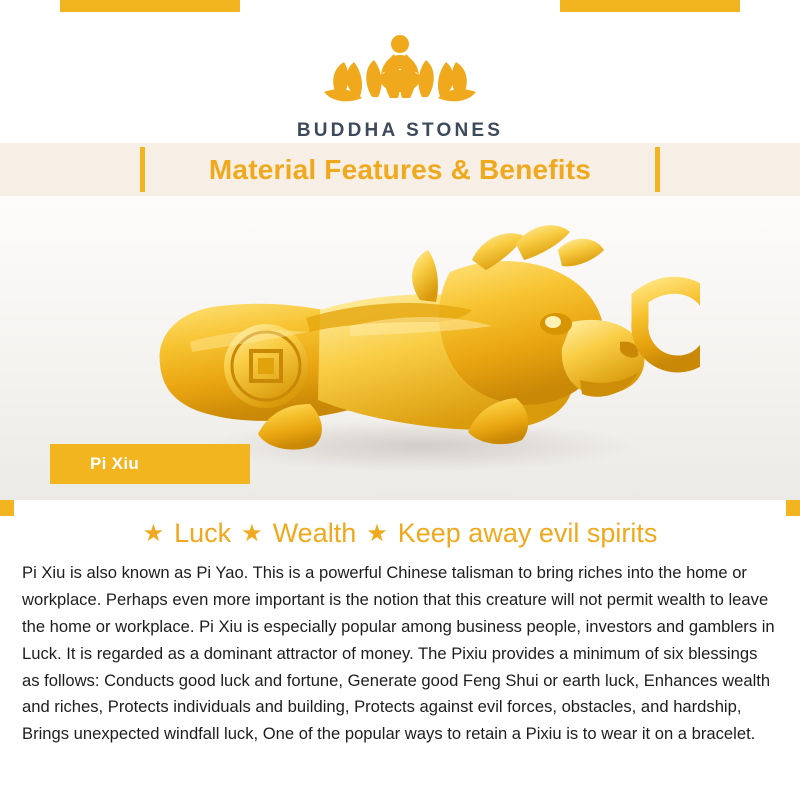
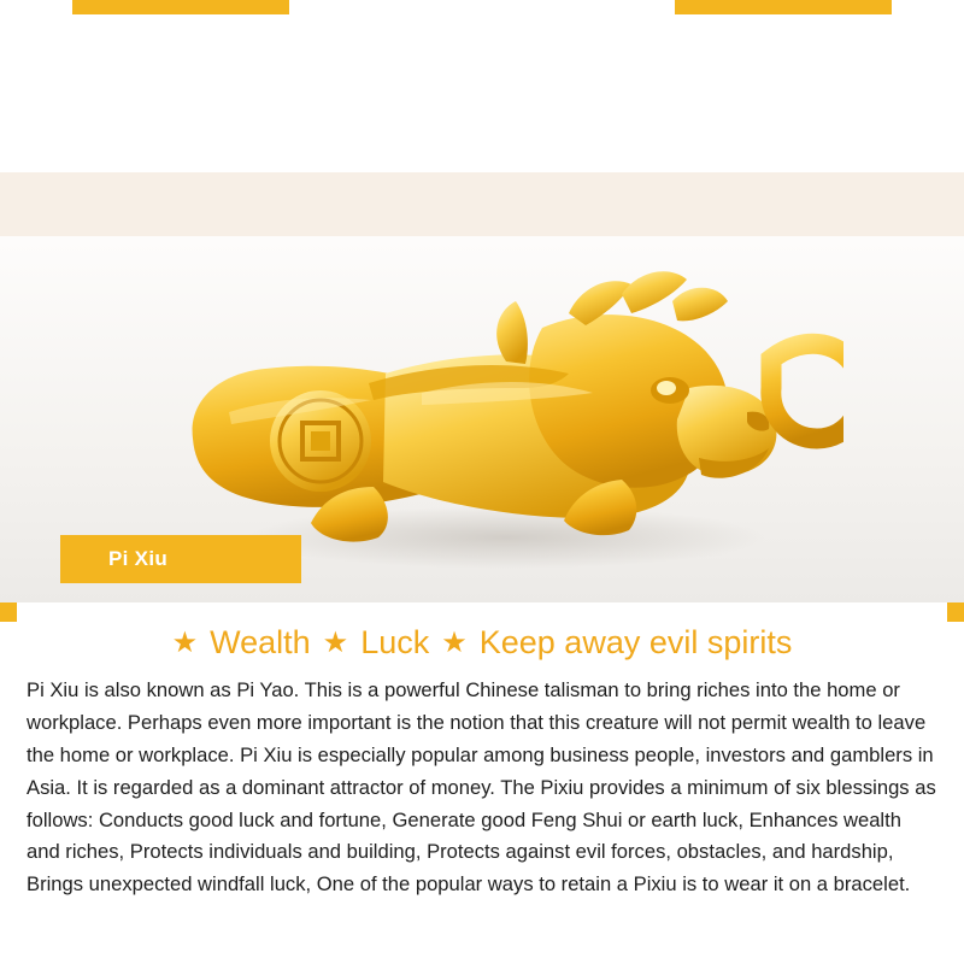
- BUDDHA STONES
- Material Features & Benefits
  Pi Xiu
  ★
- Luck
+ Wealth
  ★
- Wealth
+ Luck
  ★
  Keep away evil spirits
- Pi Xiu is also known as Pi Yao. This is a powerful Chinese talisman to bring riches into the home or workplace. Perhaps even more important is the notion that this creature will not permit wealth to leave the home or workplace. Pi Xiu is especially popular among business people, investors and gamblers in Luck. It is regarded as a dominant attractor of money. The Pixiu provides a minimum of six blessings as follows: Conducts good luck and fortune, Generate good Feng Shui or earth luck, Enhances wealth and riches, Protects individuals and building, Protects against evil forces, obstacles, and hardship, Brings unexpected windfall luck, One of the popular ways to retain a Pixiu is to wear it on a bracelet.
+ Pi Xiu is also known as Pi Yao. This is a powerful Chinese talisman to bring riches into the home or workplace. Perhaps even more important is the notion that this creature will not permit wealth to leave the home or workplace. Pi Xiu is especially popular among business people, investors and gamblers in Asia. It is regarded as a dominant attractor of money. The Pixiu provides a minimum of six blessings as follows: Conducts good luck and fortune, Generate good Feng Shui or earth luck, Enhances wealth and riches, Protects individuals and building, Protects against evil forces, obstacles, and hardship, Brings unexpected windfall luck, One of the popular ways to retain a Pixiu is to wear it on a bracelet.
